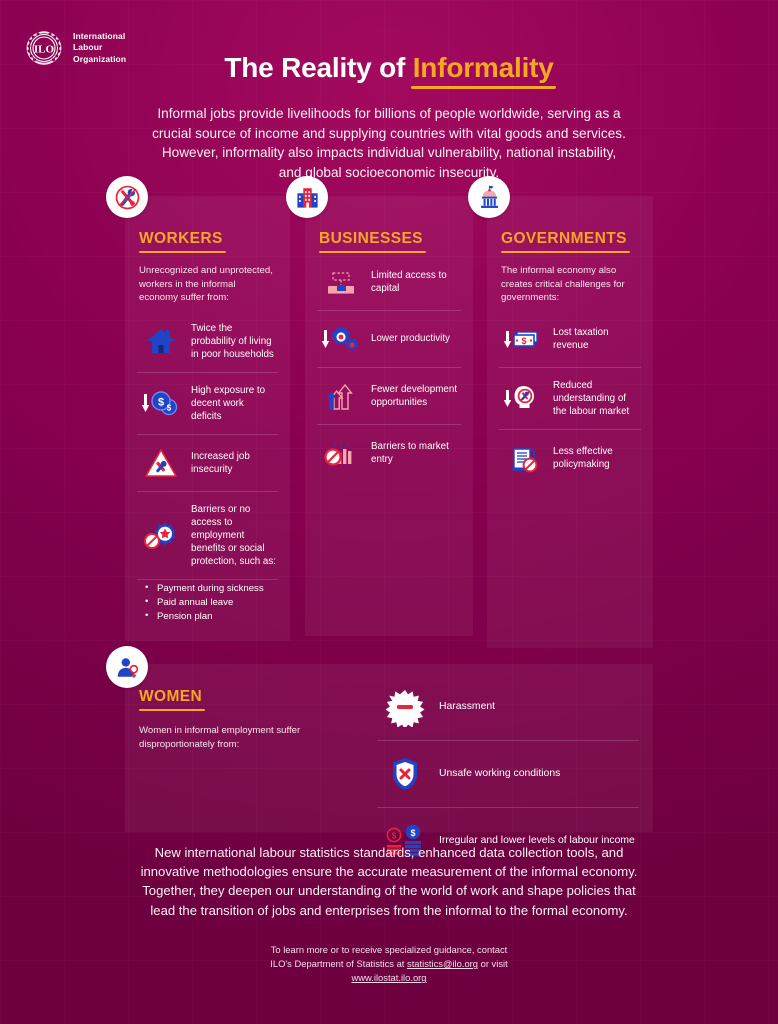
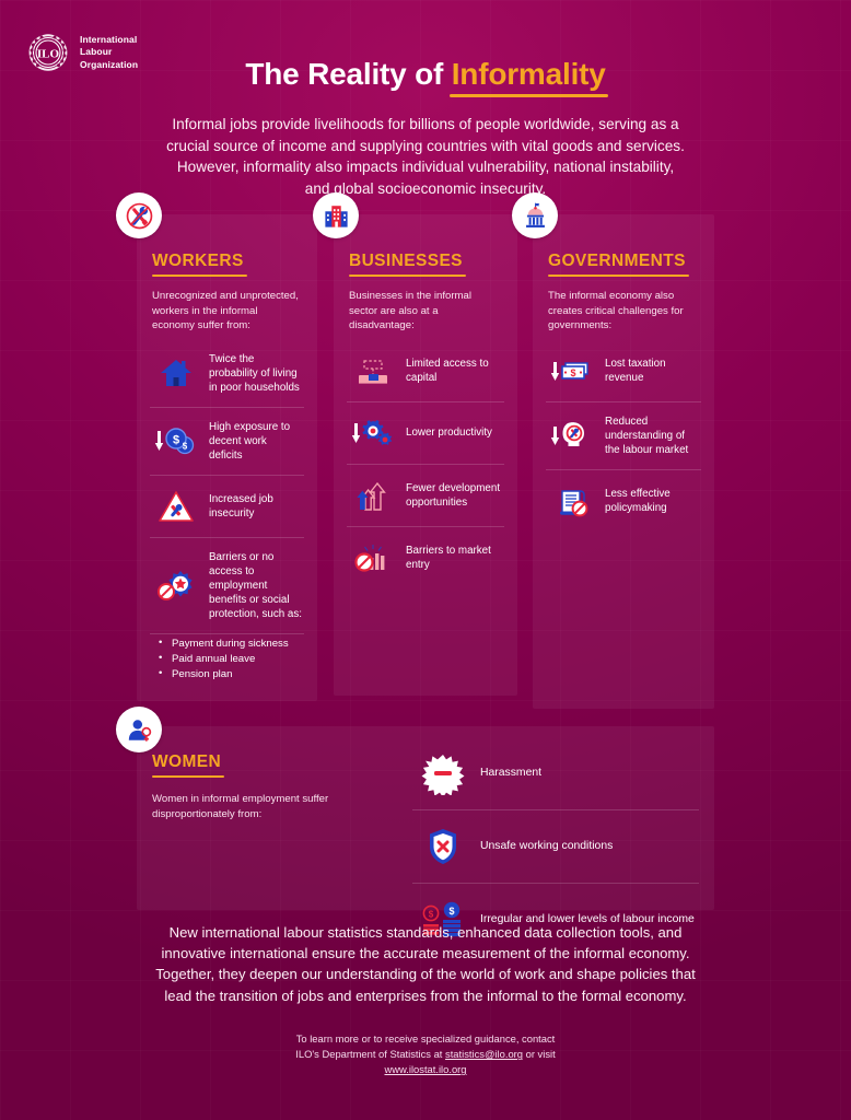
  ILO
  International
  Labour
  Organization
  The Reality of Informality
  Informal jobs provide livelihoods for billions of people worldwide, serving as a crucial source of income and supplying countries with vital goods and services. However, informality also impacts individual vulnerability, national instability, and global socioeconomic insecurity.
  WORKERS
  Unrecognized and unprotected, workers in the informal economy suffer from:
  Twice the probability of living in poor households
  $
  $
  High exposure to decent work deficits
  Increased job insecurity
  Barriers or no access to employment benefits or social protection, such as:
  Payment during sickness
  Paid annual leave
  Pension plan
  BUSINESSES
+ Businesses in the informal sector are also at a disadvantage:
  Limited access to capital
  Lower productivity
  Fewer development opportunities
  Barriers to market entry
  GOVERNMENTS
  The informal economy also creates critical challenges for governments:
  $
  Lost taxation revenue
  Reduced understanding of the labour market
  Less effective policymaking
  WOMEN
  Women in informal employment suffer disproportionately from:
  Harassment
  Unsafe working conditions
  $
  $
  Irregular and lower levels of labour income
- New international labour statistics standards, enhanced data collection tools, and innovative methodologies ensure the accurate measurement of the informal economy. Together, they deepen our understanding of the world of work and shape policies that lead the transition of jobs and enterprises from the informal to the formal economy.
+ New international labour statistics standards, enhanced data collection tools, and innovative international ensure the accurate measurement of the informal economy. Together, they deepen our understanding of the world of work and shape policies that lead the transition of jobs and enterprises from the informal to the formal economy.
  To learn more or to receive specialized guidance, contact
  ILO's Department of Statistics at statistics@ilo.org or visit
  www.ilostat.ilo.org
